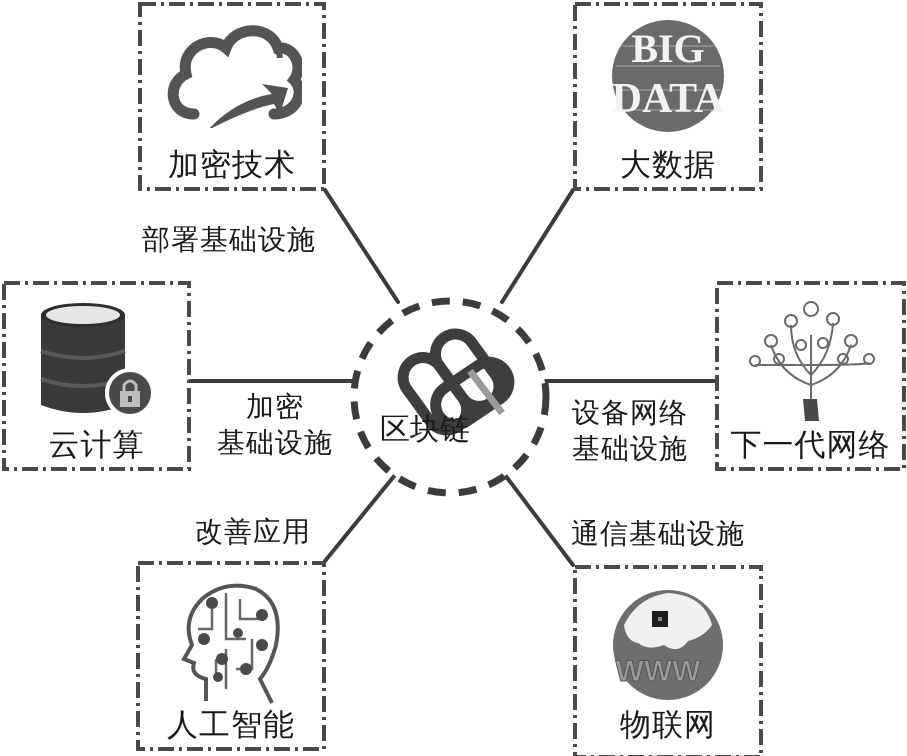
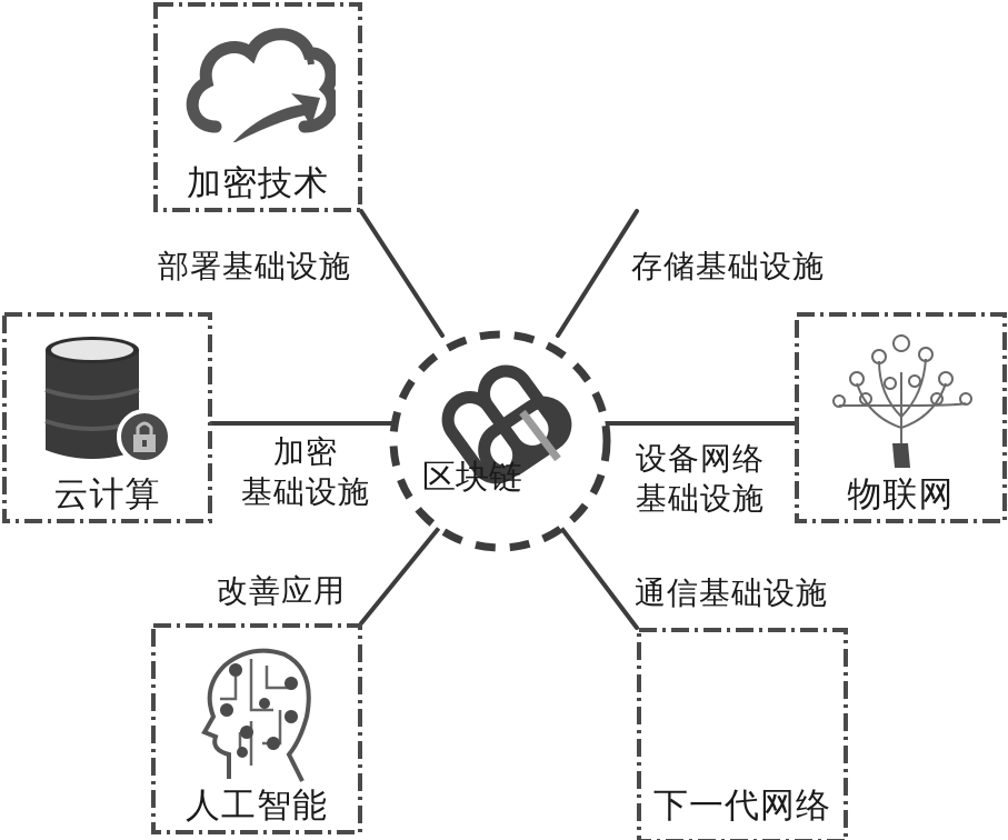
  区块链
  加密技术
- BIG
- DATA
- 大数据
  云计算
- 下一代网络
+ 物联网
  人工智能
- WWW
- 物联网
+ 下一代网络
  部署基础设施
+ 存储基础设施
  加密
  基础设施
  设备网络
  基础设施
  改善应用
  通信基础设施
